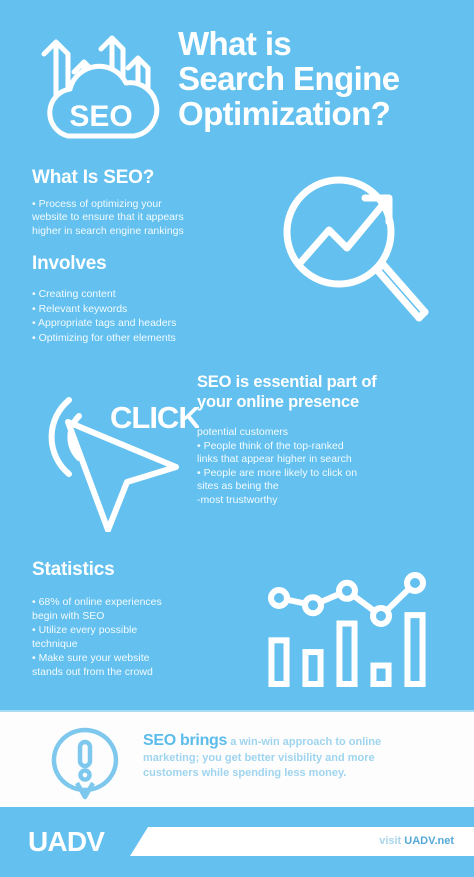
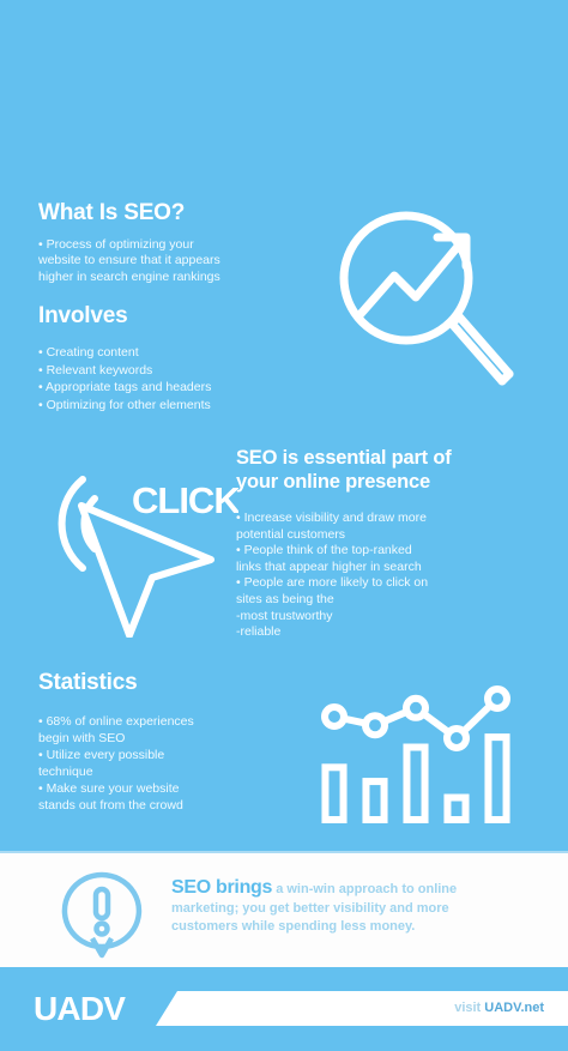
- SEO
- What is
- Search Engine
- Optimization?
  What Is SEO?
  • Process of optimizing your
  website to ensure that it appears
  higher in search engine rankings
  Involves
  • Creating content
  • Relevant keywords
  • Appropriate tags and headers
  • Optimizing for other elements
  CLICK
  SEO is essential part of
  your online presence
+ • Increase visibility and draw more
  potential customers
  • People think of the top-ranked
  links that appear higher in search
  • People are more likely to click on
  sites as being the
  -most trustworthy
+ -reliable
  Statistics
  • 68% of online experiences
  begin with SEO
  • Utilize every possible
  technique
  • Make sure your website
  stands out from the crowd
  SEO brings a win-win approach to online marketing; you get better visibility and more customers while spending less money.
  UADV
  visit UADV.net
